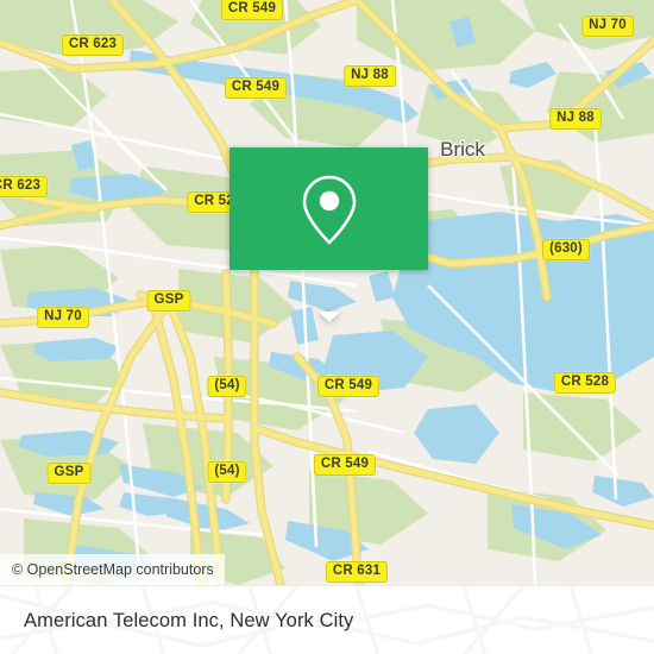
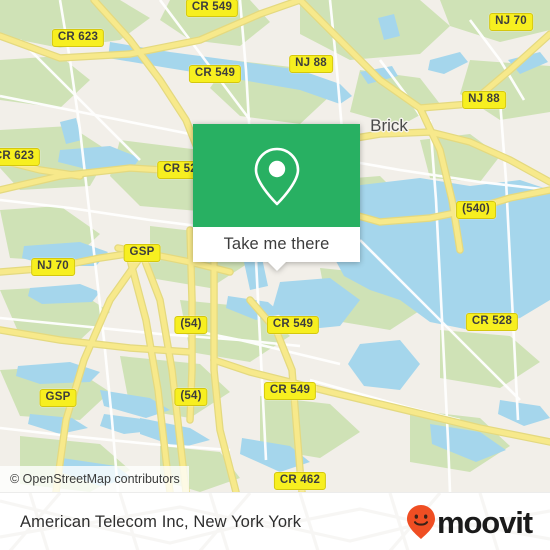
  Brick
  CR 549
  NJ 70
  CR 623
  NJ 88
  CR 549
  NJ 88
  R 623
  CR 5
- (630)
+ (540)
  GSP
  NJ 70
  (54)
  CR 549
  CR 528
  GSP
  (54)
  CR 549
- CR 631
+ CR 462
+ Take me there
  © OpenStreetMap contributors
- American Telecom Inc, New York City
+ American Telecom Inc, New York York
+ moovit
